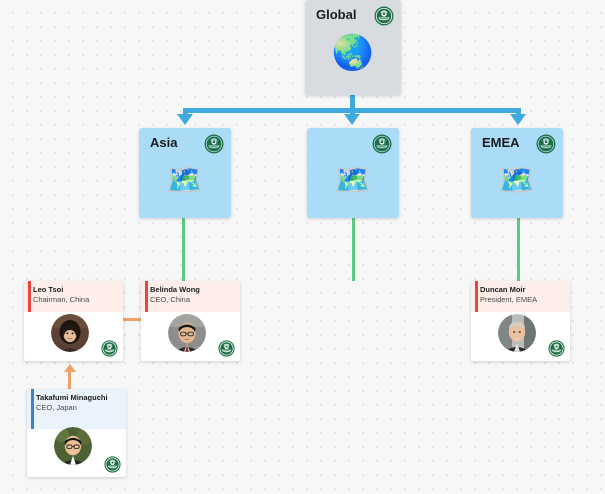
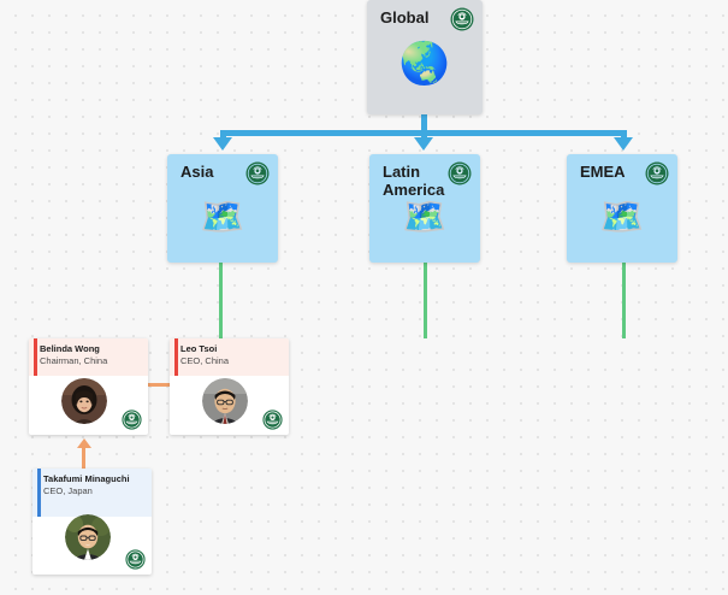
  Global
  🌏
  Asia
  🗺️
+ Latin America
  🗺️
  EMEA
  🗺️
- Leo Tsoi
+ Belinda Wong
  Chairman, China
- Belinda Wong
+ Leo Tsoi
  CEO, China
- Duncan Moir
- President, EMEA
  Takafumi Minaguchi
  CEO, Japan
